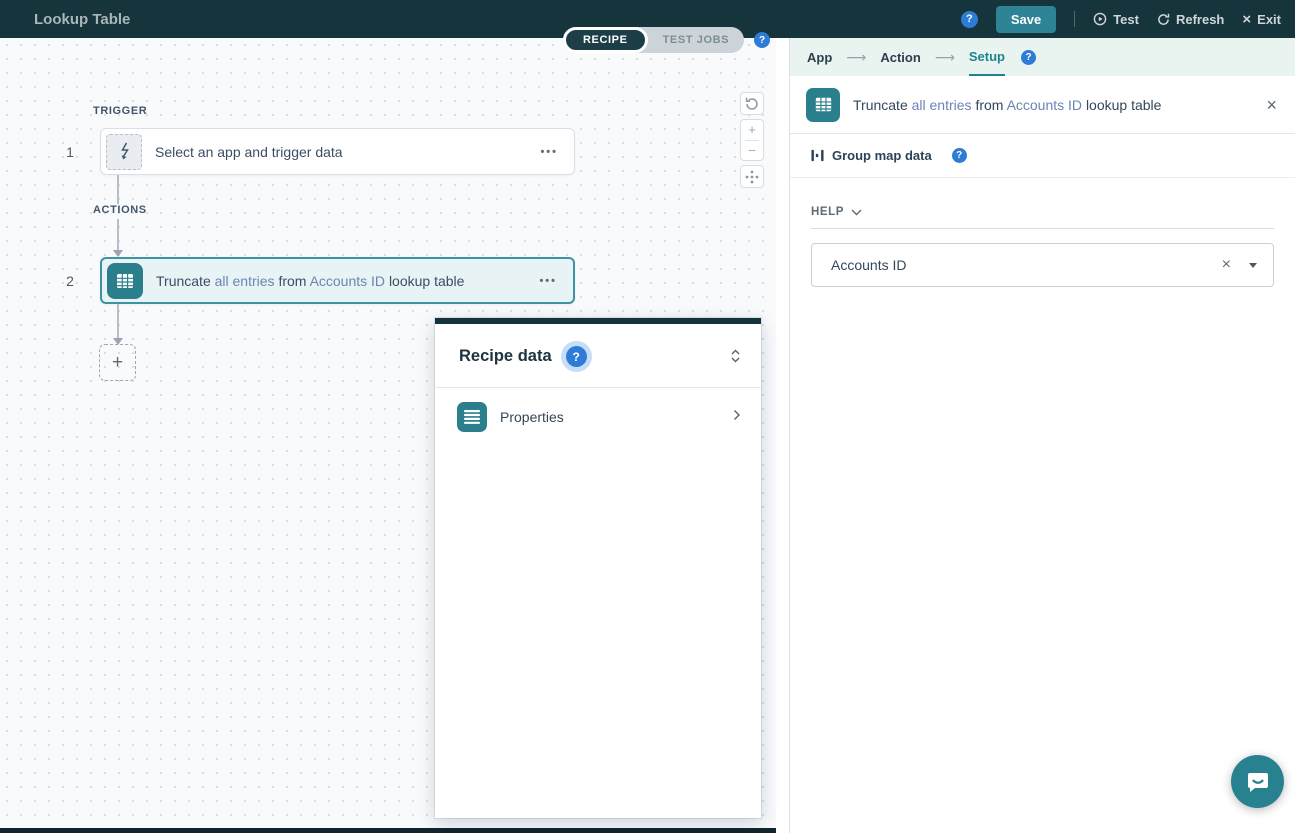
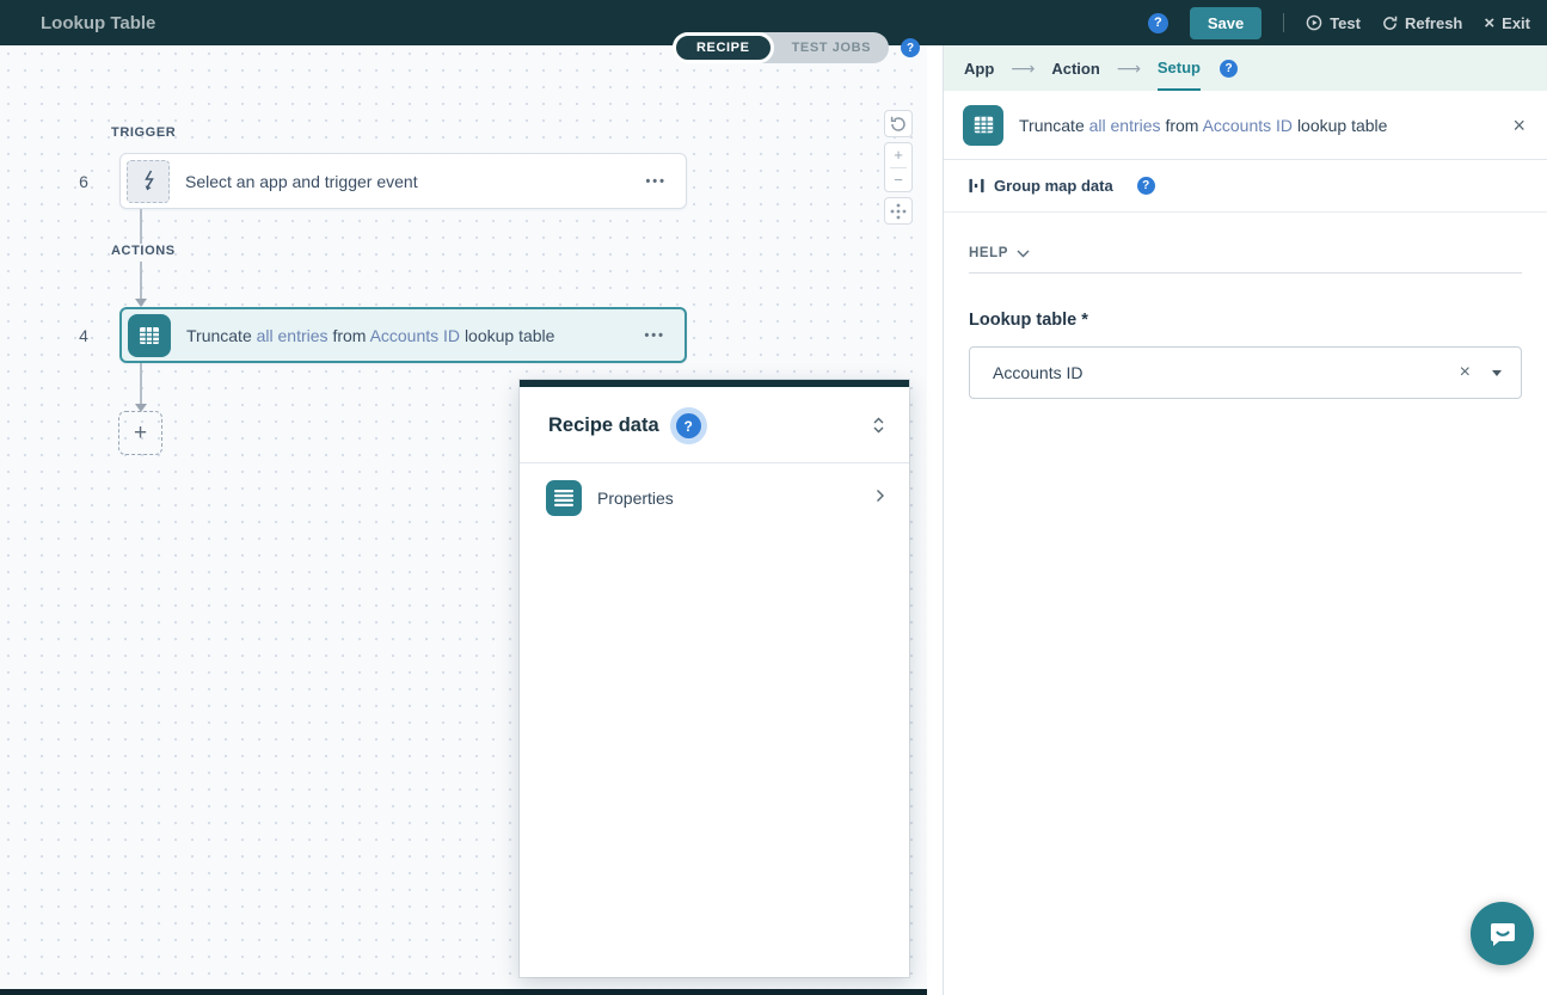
  Lookup Table
  ?
  Save
  Test
  Refresh
  ×
  Exit
  RECIPE
  TEST JOBS
  ?
  +
  −
  TRIGGER
- 1
+ 6
- Select an app and trigger data
+ Select an app and trigger event
  •••
  ACTIONS
- 2
+ 4
  Truncate all entries from Accounts ID lookup table
  •••
  +
  Recipe data
  ?
  Properties
  App
  ⟶
  Action
  ⟶
  Setup
  ?
  Truncate all entries from Accounts ID lookup table
  ×
  Group map data
  ?
  HELP
+ Lookup table *
  Accounts ID
  ×
